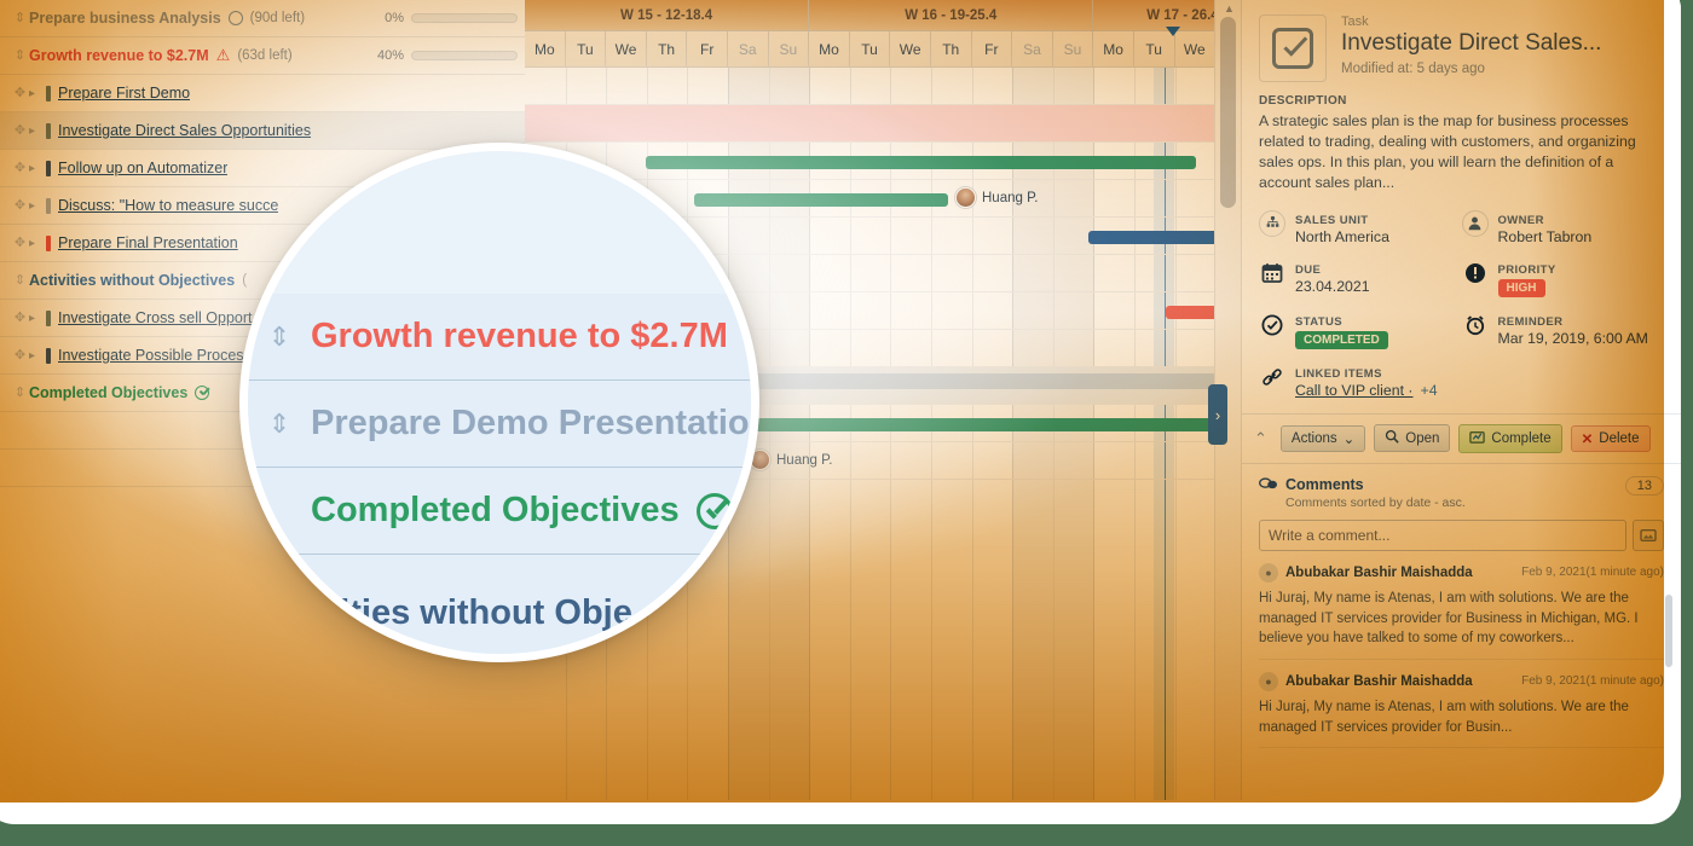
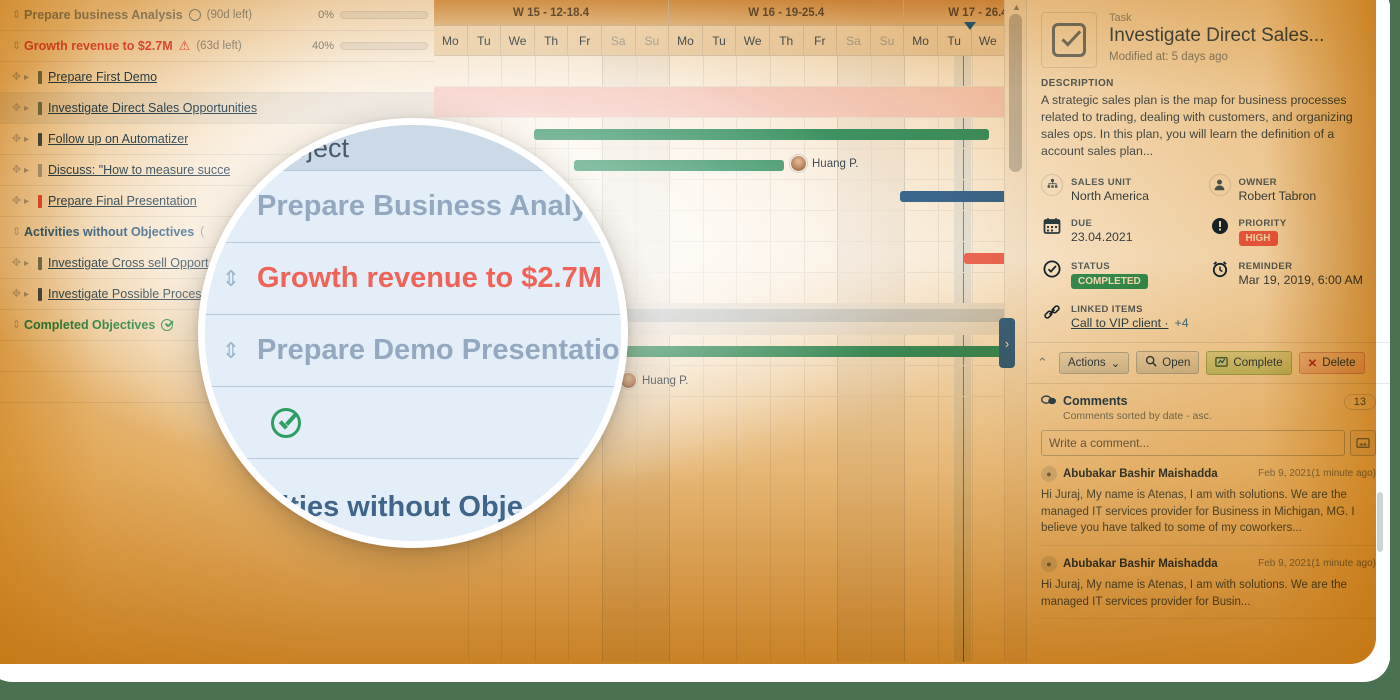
+ Subject
+ Prepare Business Analysis
  ⇕
  Growth revenue to $2.7M
  ⇕
  Prepare Demo Presentatio
- Completed Objectives
  ivities without Obje
